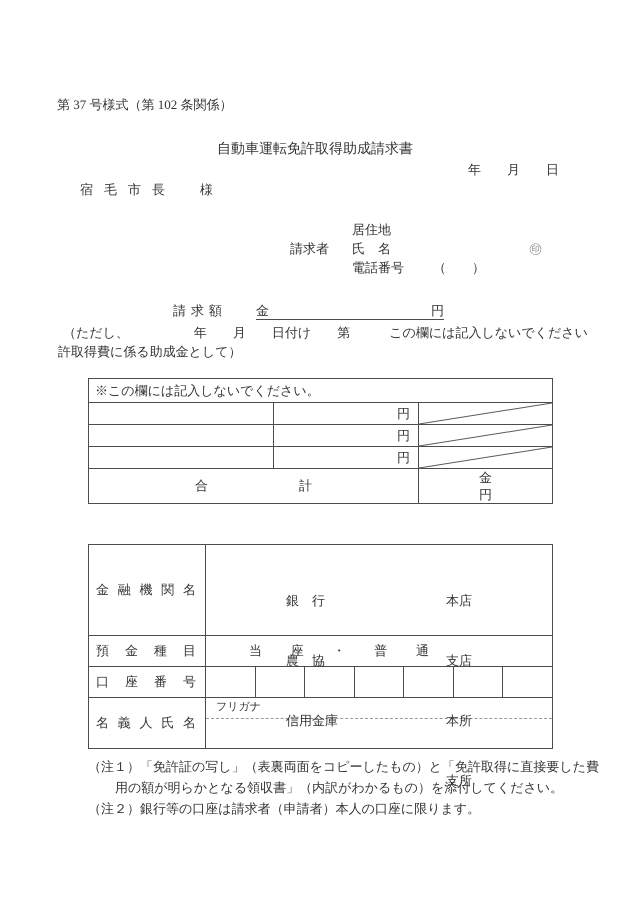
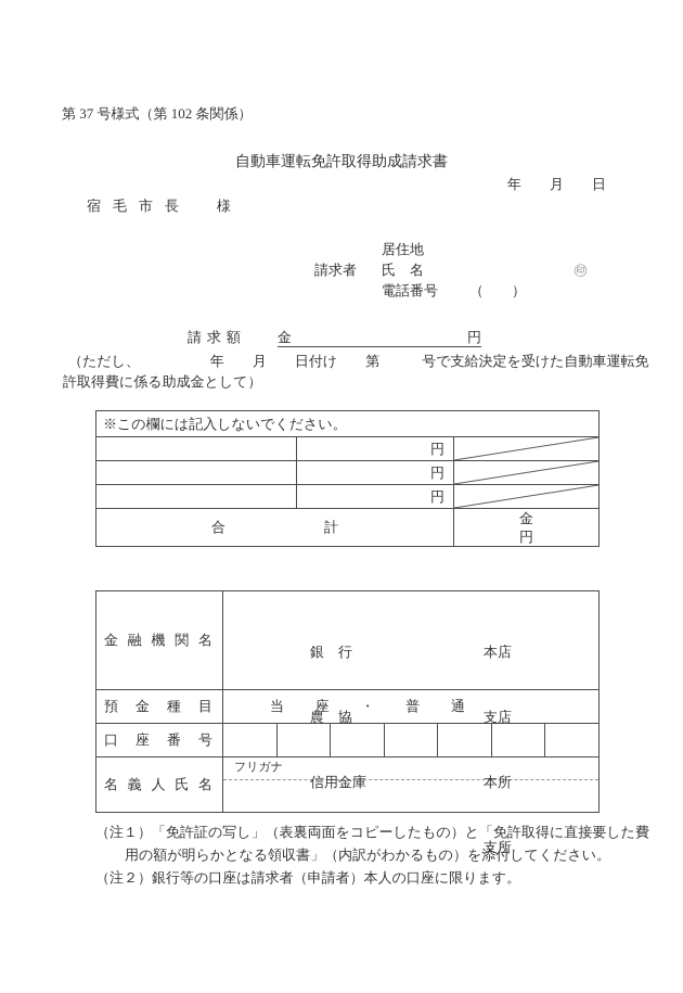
  第 37 号様式（第 102 条関係）
  自動車運転免許取得助成請求書
  年 月 日
  宿毛市長
  様
  居住地
  請求者
  氏 名
  ㊞
  電話番号
  （ ）
  請求額
  金
  円
- （ただし、 年 月 日付け 第 この欄には記入しないでください
+ （ただし、 年 月 日付け 第 号で支給決定を受けた自動車運転免
  許取得費に係る助成金として）
  ※この欄には記入しないでください。
  	円
  	円
  	円
  合 計	金 円
  金融機関名	銀 行 農 協 信用金庫 本店 支店 本所 支所
  預金種目	当座・普通
  口座番号
  名義人氏名	フリガナ
  （注１）「免許証の写し」（表裏両面をコピーしたもの）と「免許取得に直接要した費
  用の額が明らかとなる領収書」（内訳がわかるもの）を添付してください。
  （注２）銀行等の口座は請求者（申請者）本人の口座に限ります。
